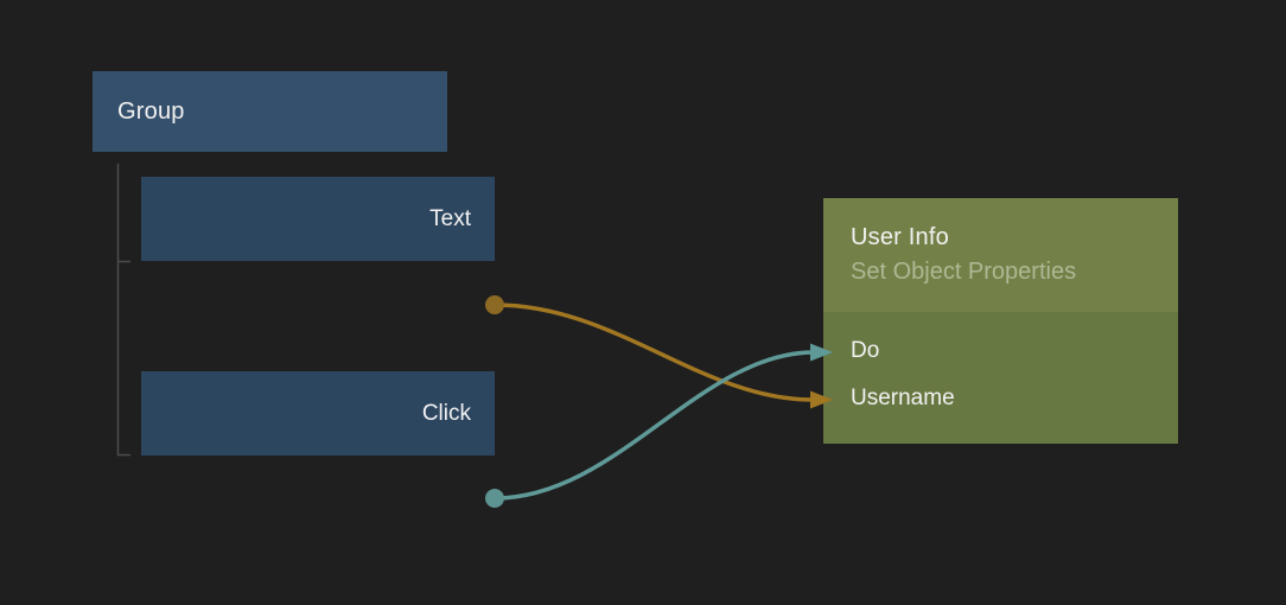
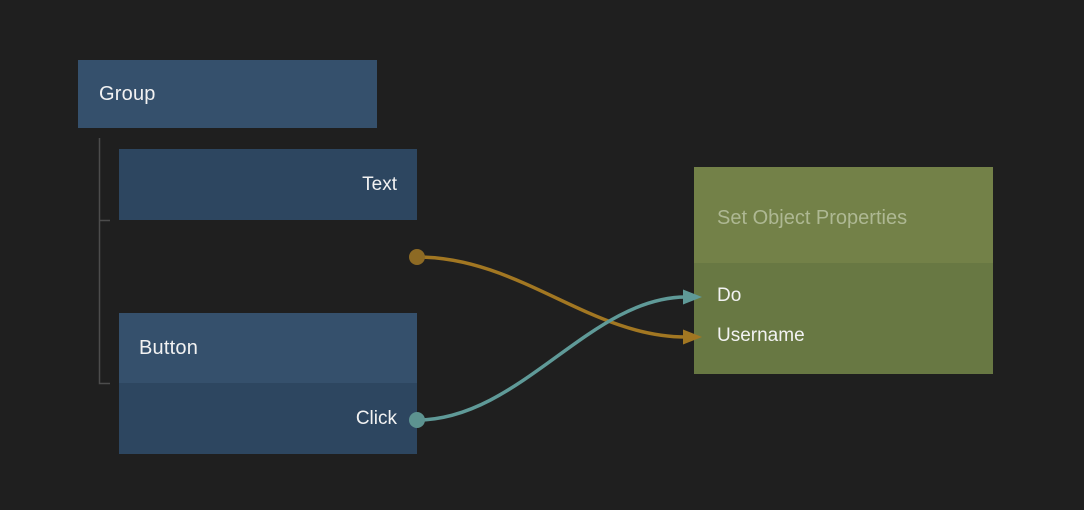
  Group
  Text
+ Button
  Click
- User Info
  Set Object Properties
  Do
  Username
